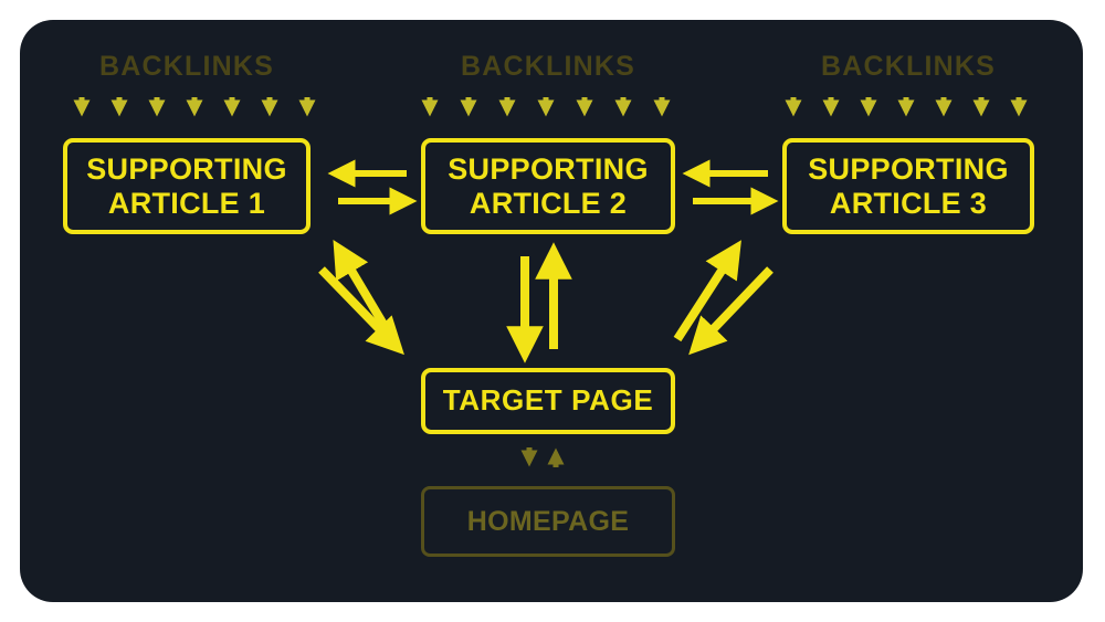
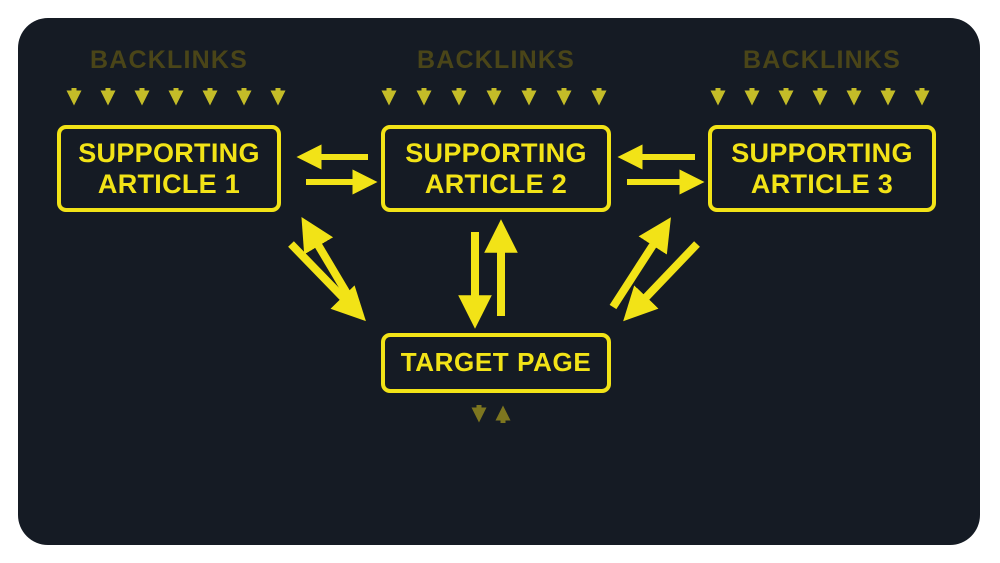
  BACKLINKS
  BACKLINKS
  BACKLINKS
  SUPPORTING
  ARTICLE 1
  SUPPORTING
  ARTICLE 2
  SUPPORTING
  ARTICLE 3
  TARGET PAGE
- HOMEPAGE
